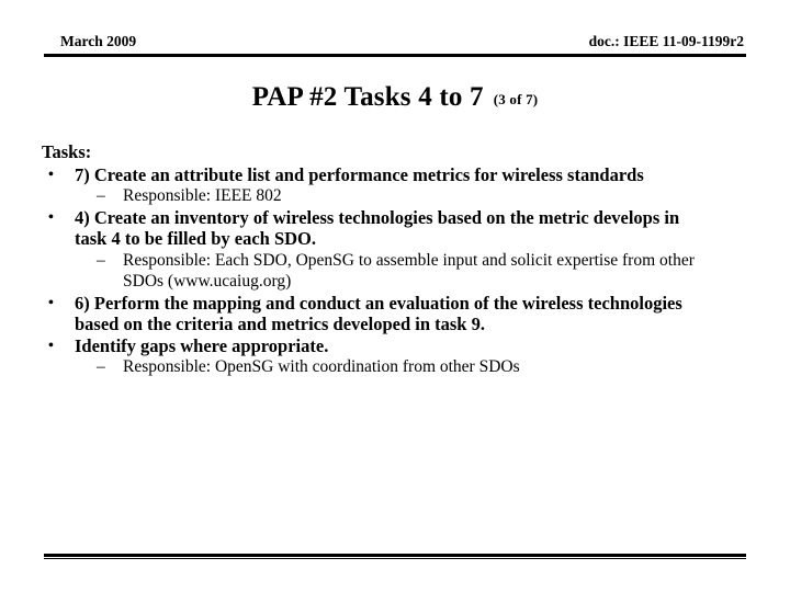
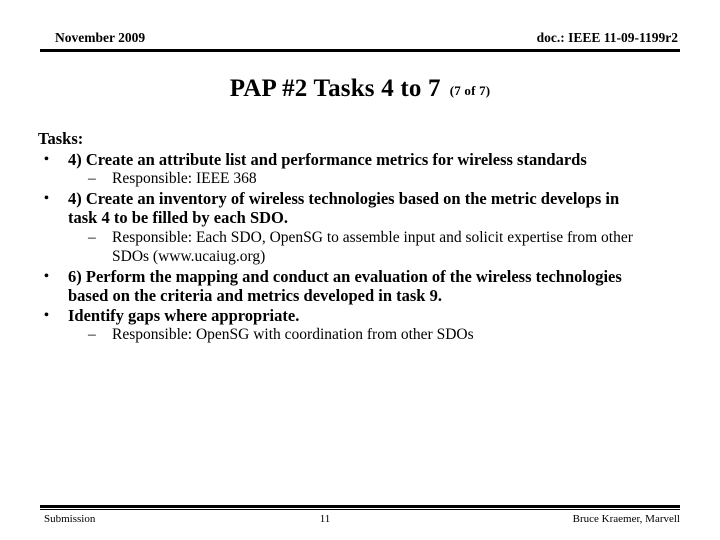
- March 2009
+ November 2009
  doc.: IEEE 11-09-1199r2
- PAP #2 Tasks 4 to 7 (3 of 7)
+ PAP #2 Tasks 4 to 7 (7 of 7)
  Tasks:
  •
- 7) Create an attribute list and performance metrics for wireless standards
+ 4) Create an attribute list and performance metrics for wireless standards
  –
- Responsible: IEEE 802
+ Responsible: IEEE 368
  •
  4) Create an inventory of wireless technologies based on the metric develops in task 4 to be filled by each SDO.
  –
  Responsible: Each SDO, OpenSG to assemble input and solicit expertise from other SDOs (www.ucaiug.org)
  •
  6) Perform the mapping and conduct an evaluation of the wireless technologies based on the criteria and metrics developed in task 9.
  •
  Identify gaps where appropriate.
  –
  Responsible: OpenSG with coordination from other SDOs
+ Submission
+ 11
+ Bruce Kraemer, Marvell
